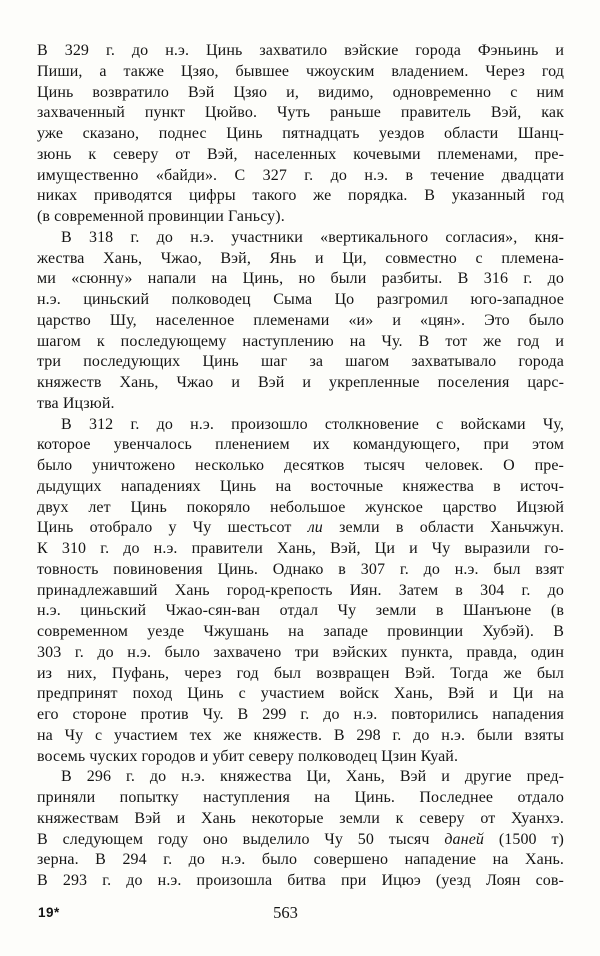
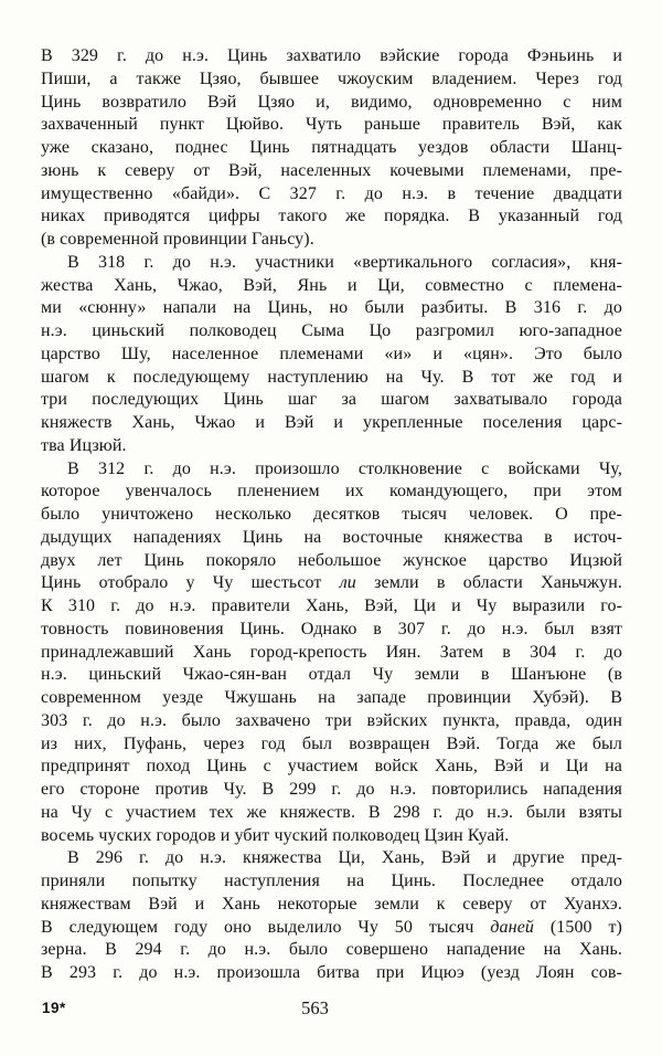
  В 329 г. до н.э. Цинь захватило вэйские города Фэньинь и
  Пиши, а также Цзяо, бывшее чжоуским владением. Через год
  Цинь возвратило Вэй Цзяо и, видимо, одновременно с ним
  захваченный пункт Цюйво. Чуть раньше правитель Вэй, как
  уже сказано, поднес Цинь пятнадцать уездов области Шанц-
  зюнь к северу от Вэй, населенных кочевыми племенами, пре-
  имущественно «байди». С 327 г. до н.э. в течение двадцати
  никах приводятся цифры такого же порядка. В указанный год
  (в современной провинции Ганьсу).
  В 318 г. до н.э. участники «вертикального согласия», кня-
  жества Хань, Чжао, Вэй, Янь и Ци, совместно с племена-
  ми «сюнну» напали на Цинь, но были разбиты. В 316 г. до
  н.э. циньский полководец Сыма Цо разгромил юго-западное
  царство Шу, населенное племенами «и» и «цян». Это было
  шагом к последующему наступлению на Чу. В тот же год и
  три последующих Цинь шаг за шагом захватывало города
  княжеств Хань, Чжао и Вэй и укрепленные поселения царс-
  тва Ицзюй.
  В 312 г. до н.э. произошло столкновение с войсками Чу,
  которое увенчалось пленением их командующего, при этом
  было уничтожено несколько десятков тысяч человек. О пре-
  дыдущих нападениях Цинь на восточные княжества в источ-
  двух лет Цинь покоряло небольшое жунское царство Ицзюй
  Цинь отобрало у Чу шестьсот ли земли в области Ханьчжун.
  К 310 г. до н.э. правители Хань, Вэй, Ци и Чу выразили го-
  товность повиновения Цинь. Однако в 307 г. до н.э. был взят
  принадлежавший Хань город-крепость Иян. Затем в 304 г. до
  н.э. циньский Чжао-сян-ван отдал Чу земли в Шанъюне (в
  современном уезде Чжушань на западе провинции Хубэй). В
  303 г. до н.э. было захвачено три вэйских пункта, правда, один
  из них, Пуфань, через год был возвращен Вэй. Тогда же был
  предпринят поход Цинь с участием войск Хань, Вэй и Ци на
  его стороне против Чу. В 299 г. до н.э. повторились нападения
  на Чу с участием тех же княжеств. В 298 г. до н.э. были взяты
- восемь чуских городов и убит северу полководец Цзин Куай.
+ восемь чуских городов и убит чуский полководец Цзин Куай.
  В 296 г. до н.э. княжества Ци, Хань, Вэй и другие пред-
  приняли попытку наступления на Цинь. Последнее отдало
  княжествам Вэй и Хань некоторые земли к северу от Хуанхэ.
  В следующем году оно выделило Чу 50 тысяч даней (1500 т)
  зерна. В 294 г. до н.э. было совершено нападение на Хань.
  В 293 г. до н.э. произошла битва при Ицюэ (уезд Лоян сов-
  19*
  563
